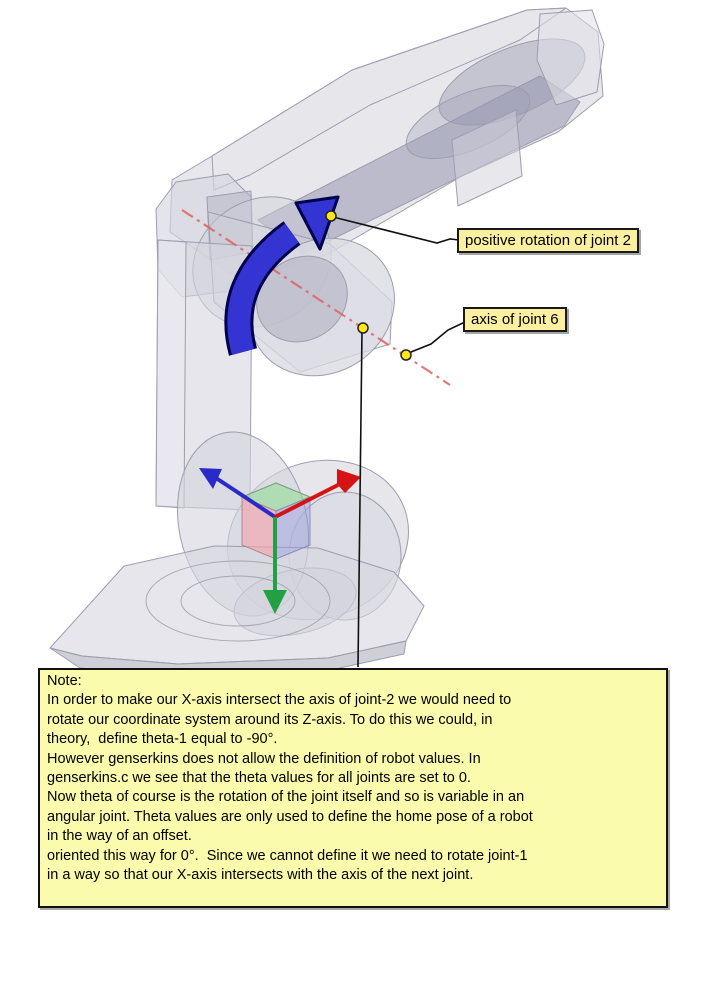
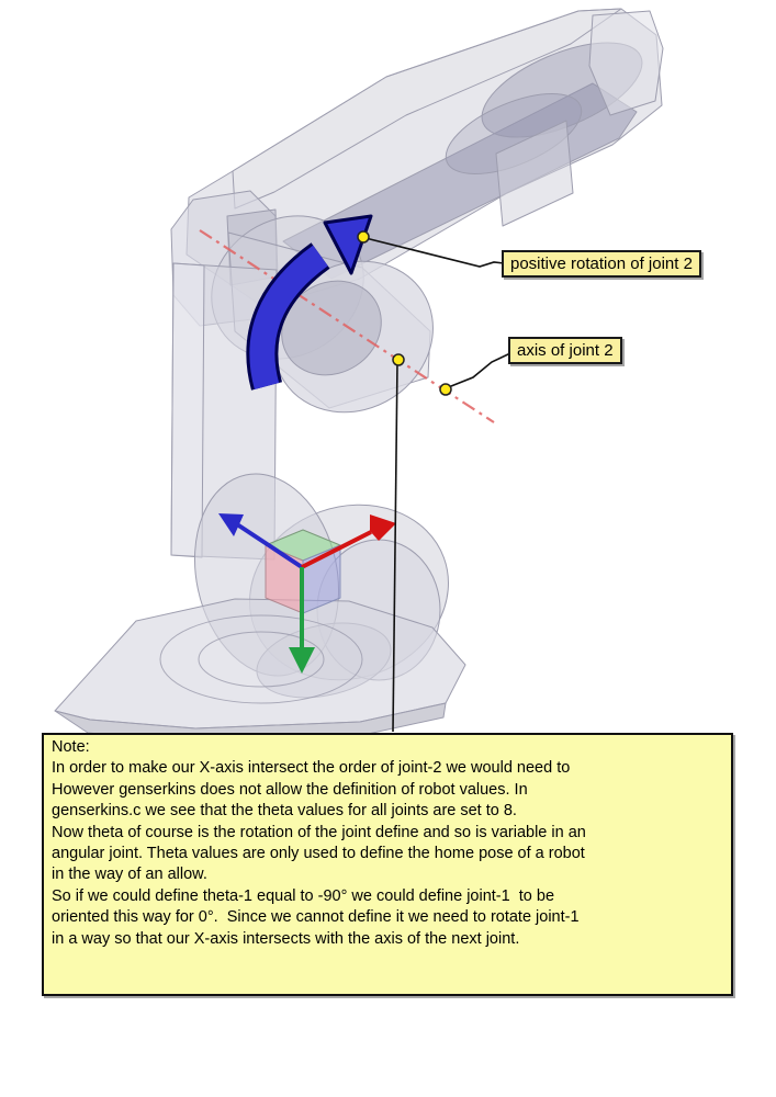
  positive rotation of joint 2
- axis of joint 6
+ axis of joint 2
  Note:
- In order to make our X-axis intersect the axis of joint-2 we would need to
+ In order to make our X-axis intersect the order of joint-2 we would need to
- rotate our coordinate system around its Z-axis. To do this we could, in
- theory, define theta-1 equal to -90°.
  However genserkins does not allow the definition of robot values. In
- genserkins.c we see that the theta values for all joints are set to 0.
+ genserkins.c we see that the theta values for all joints are set to 8.
- Now theta of course is the rotation of the joint itself and so is variable in an
+ Now theta of course is the rotation of the joint define and so is variable in an
  angular joint. Theta values are only used to define the home pose of a robot
- in the way of an offset.
+ in the way of an allow.
+ So if we could define theta-1 equal to -90° we could define joint-1 to be
  oriented this way for 0°. Since we cannot define it we need to rotate joint-1
  in a way so that our X-axis intersects with the axis of the next joint.
